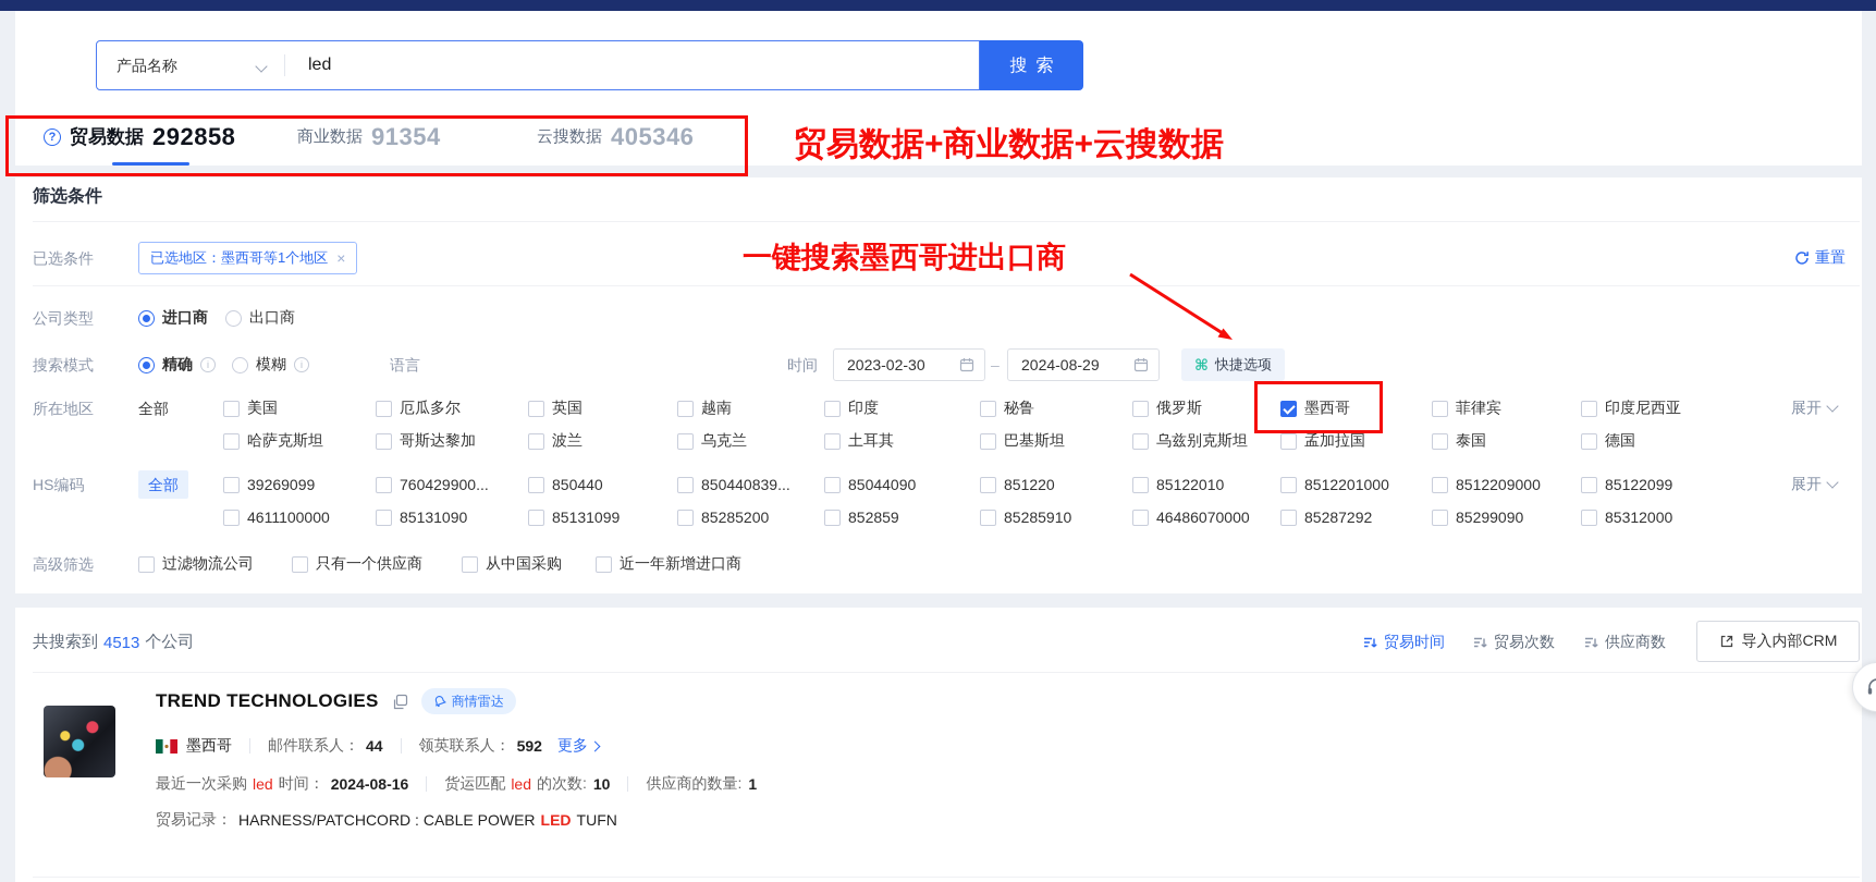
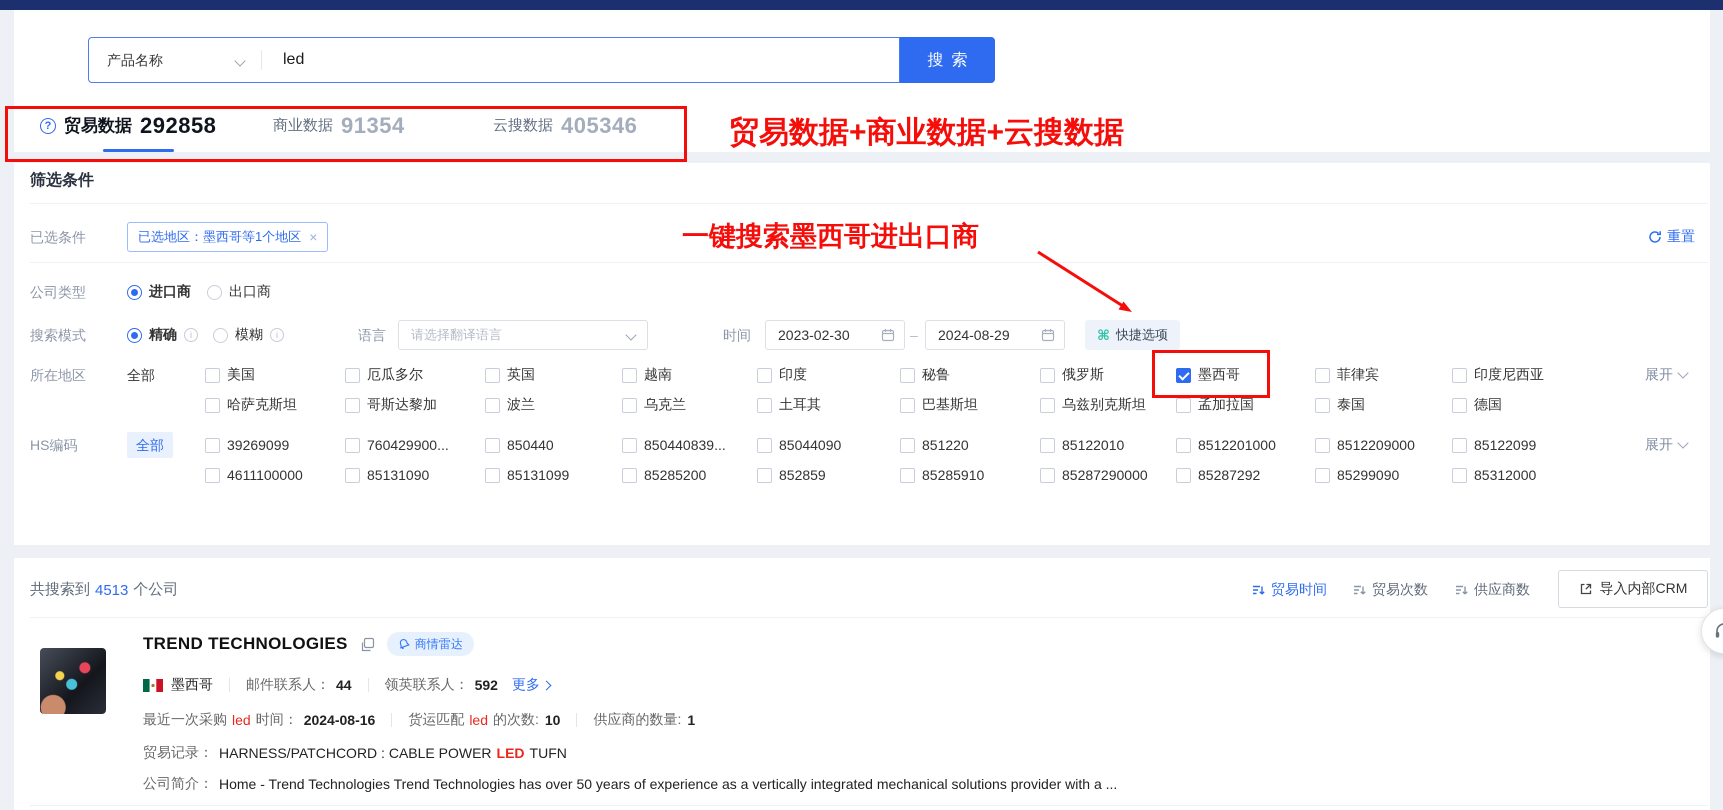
  产品名称
  led
  搜索
  ?
  贸易数据
  292858
  商业数据
  91354
  云搜数据
  405346
  筛选条件
  已选条件
  已选地区：墨西哥等1个地区
  ×
  重置
  公司类型
  进口商
  出口商
  搜索模式
  精确
  i
  模糊
  i
  语言
+ 请选择翻译语言
  时间
  2023-02-30
  –
  2024-08-29
  ⌘
  快捷选项
  所在地区
  全部
  美国
  厄瓜多尔
  英国
  越南
  印度
  秘鲁
  俄罗斯
  墨西哥
  菲律宾
  印度尼西亚
  展开
  哈萨克斯坦
  哥斯达黎加
  波兰
  乌克兰
  土耳其
  巴基斯坦
  乌兹别克斯坦
  孟加拉国
  泰国
  德国
  HS编码
  全部
  39269099
  760429900...
  850440
  850440839...
  85044090
  851220
  85122010
  8512201000
  8512209000
  85122099
  展开
  4611100000
  85131090
  85131099
  85285200
  852859
  85285910
- 46486070000
+ 85287290000
  85287292
  85299090
  85312000
- 高级筛选
- 过滤物流公司
- 只有一个供应商
- 从中国采购
- 近一年新增进口商
  共搜索到
  4513
  个公司
  贸易时间
  贸易次数
  供应商数
  导入内部CRM
  TREND TECHNOLOGIES
  商情雷达
  墨西哥
  邮件联系人：
  44
  领英联系人：
  592
  更多
  最近一次采购
  led
  时间：
  2024-08-16
  货运匹配
  led
  的次数:
  10
  供应商的数量:
  1
  贸易记录：
  HARNESS/PATCHCORD : CABLE POWER
  LED
  TUFN
+ 公司简介：
+ Home - Trend Technologies Trend Technologies has over 50 years of experience as a vertically integrated mechanical solutions provider with a ...
  贸易数据+商业数据+云搜数据
  一键搜索墨西哥进出口商
